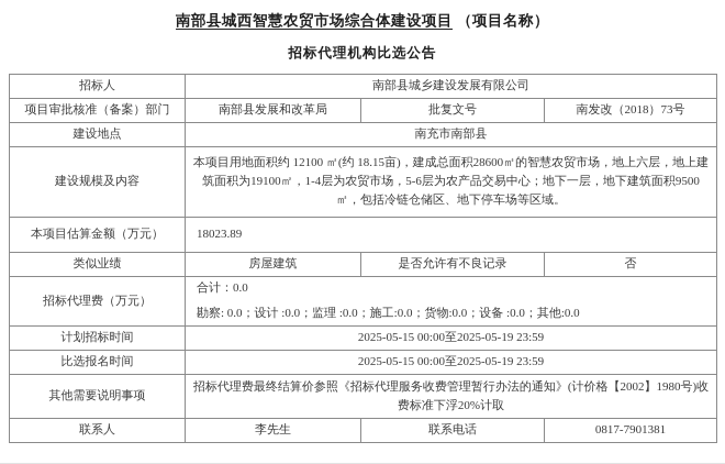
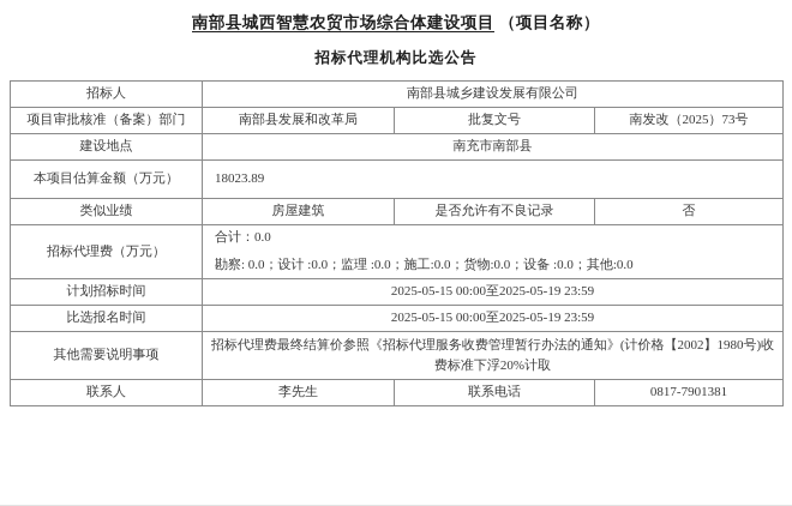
  南部县城西智慧农贸市场综合体建设项目 （项目名称）
  招标代理机构比选公告
  招标人	南部县城乡建设发展有限公司
- 项目审批核准（备案）部门	南部县发展和改革局	批复文号	南发改（2018）73号
+ 项目审批核准（备案）部门	南部县发展和改革局	批复文号	南发改（2025）73号
  建设地点	南充市南部县
- 建设规模及内容	本项目用地面积约 12100 ㎡(约 18.15亩)，建成总面积28600㎡的智慧农贸市场，地上六层，地上建筑面积为19100㎡，1-4层为农贸市场，5-6层为农产品交易中心；地下一层，地下建筑面积9500㎡，包括冷链仓储区、地下停车场等区域。
  本项目估算金额（万元）	18023.89
  类似业绩	房屋建筑	是否允许有不良记录	否
  招标代理费（万元）	合计：0.0 勘察: 0.0；设计 :0.0；监理 :0.0；施工:0.0；货物:0.0；设备 :0.0；其他:0.0
  计划招标时间	2025-05-15 00:00至2025-05-19 23:59
  比选报名时间	2025-05-15 00:00至2025-05-19 23:59
  其他需要说明事项	招标代理费最终结算价参照《招标代理服务收费管理暂行办法的通知》(计价格【2002】1980号)收费标准下浮20%计取
  联系人	李先生	联系电话	0817-7901381
